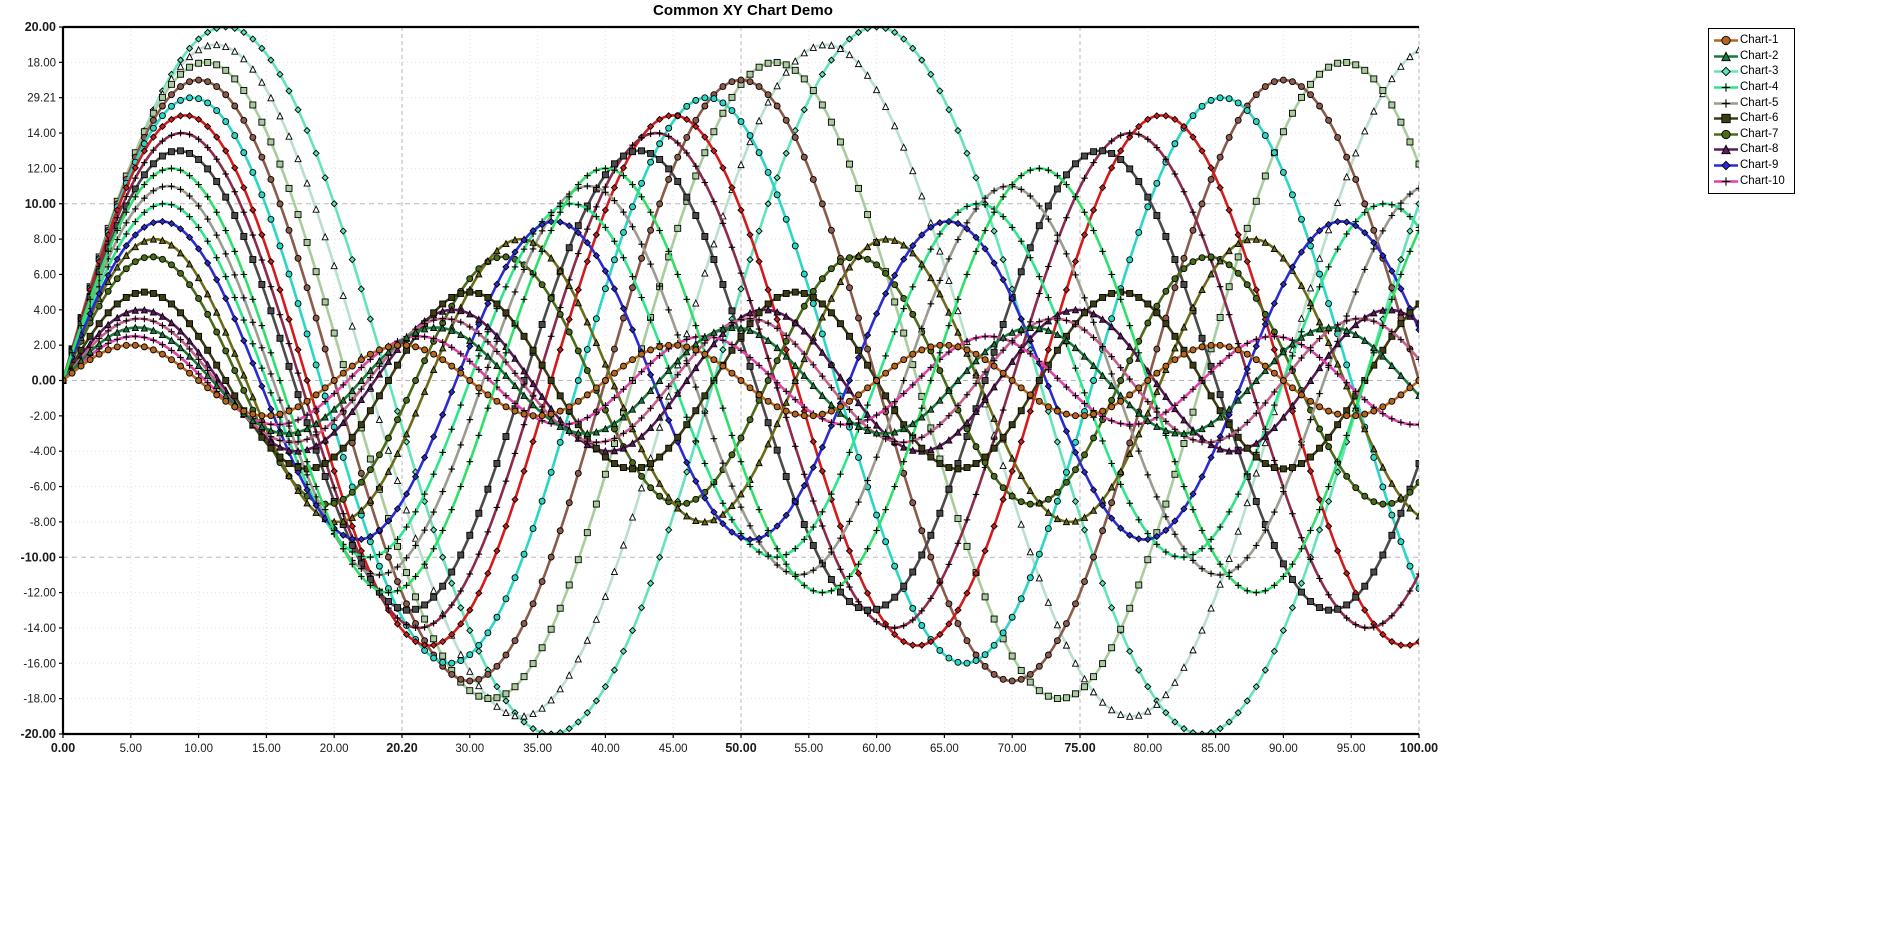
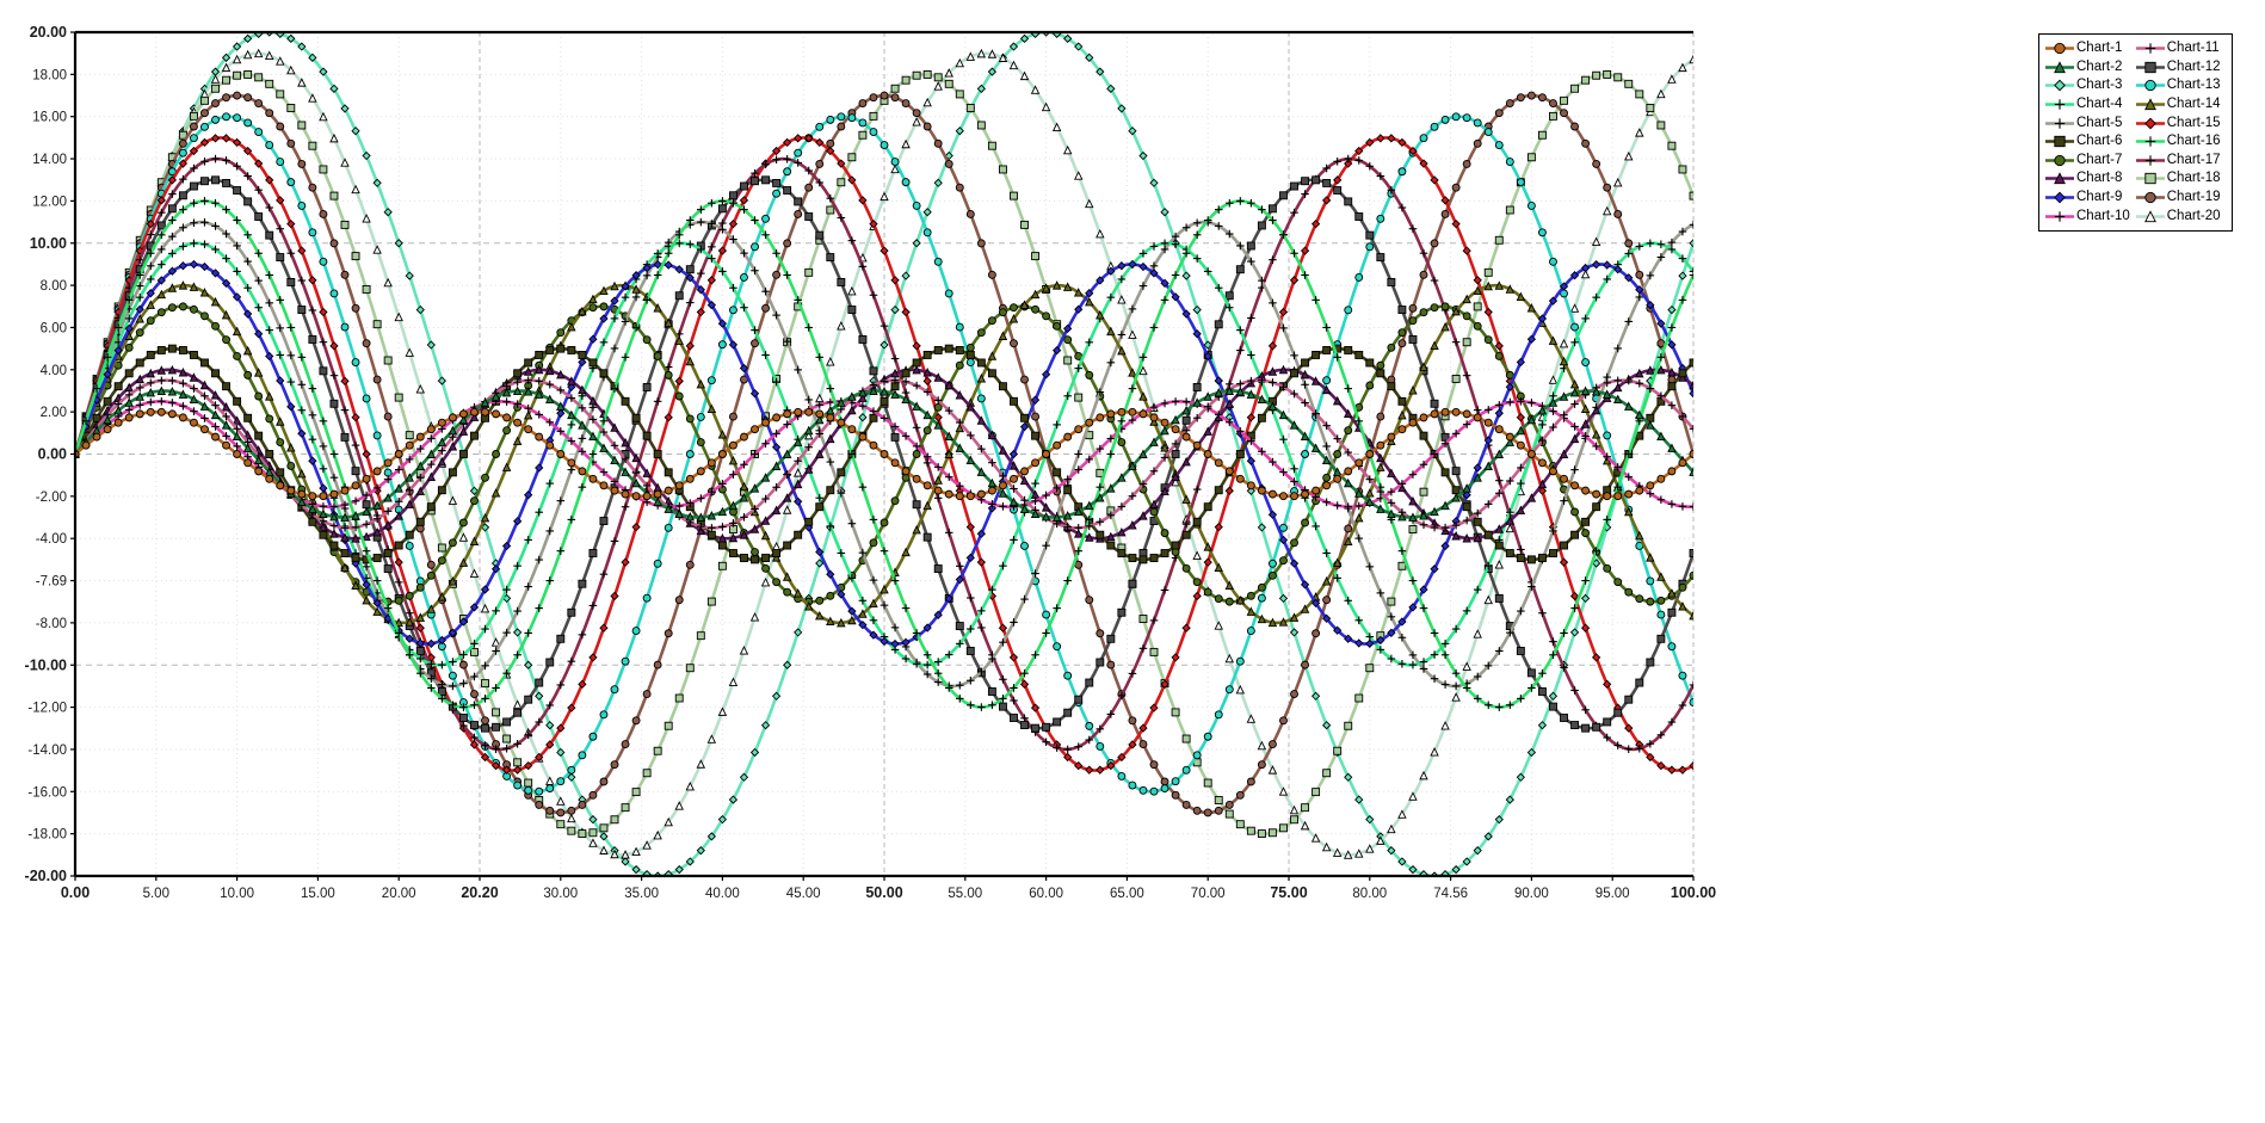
- Common XY Chart Demo
  20.00
  18.00
- 29.21
+ 16.00
  14.00
  12.00
  10.00
  8.00
  6.00
  4.00
  2.00
  0.00
  -2.00
  -4.00
- -6.00
+ -7.69
  -8.00
  -10.00
  -12.00
  -14.00
  -16.00
  -18.00
  -20.00
  0.00
  5.00
  10.00
  15.00
  20.00
  20.20
  30.00
  35.00
  40.00
  45.00
  50.00
  55.00
  60.00
  65.00
  70.00
  75.00
  80.00
- 85.00
+ 74.56
  90.00
  95.00
  100.00
  Chart-1
  Chart-2
  Chart-3
  Chart-4
  Chart-5
  Chart-6
  Chart-7
  Chart-8
  Chart-9
  Chart-10
+ Chart-11
+ Chart-12
+ Chart-13
+ Chart-14
+ Chart-15
+ Chart-16
+ Chart-17
+ Chart-18
+ Chart-19
+ Chart-20
